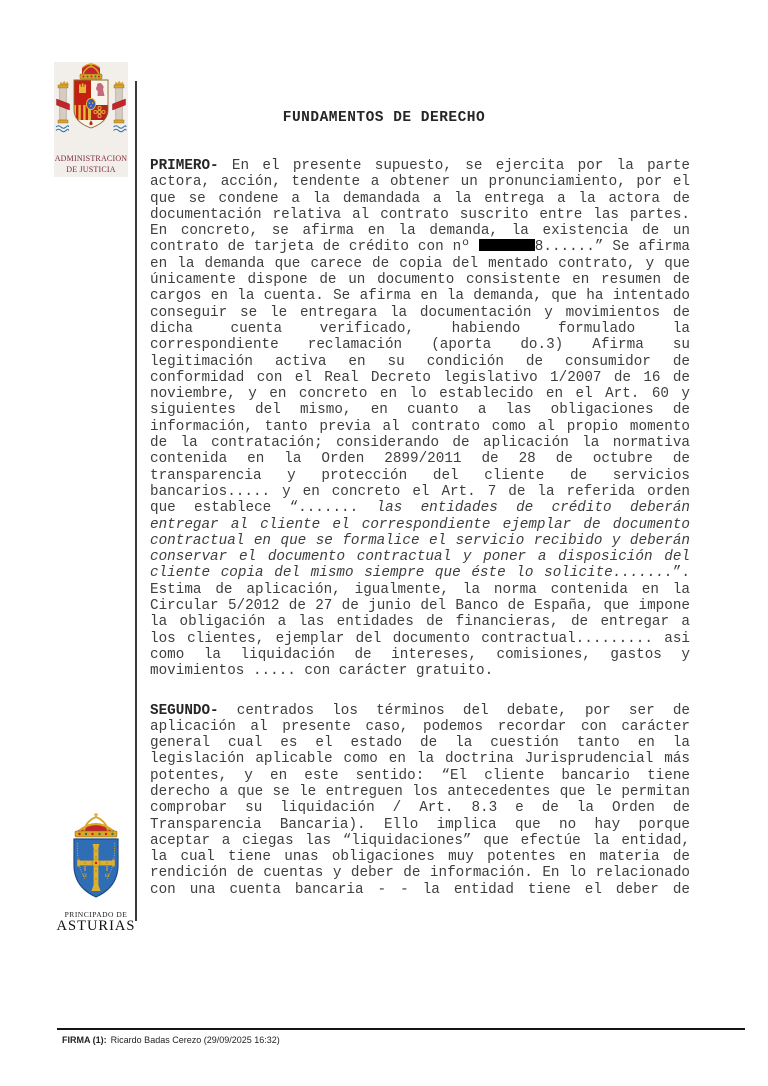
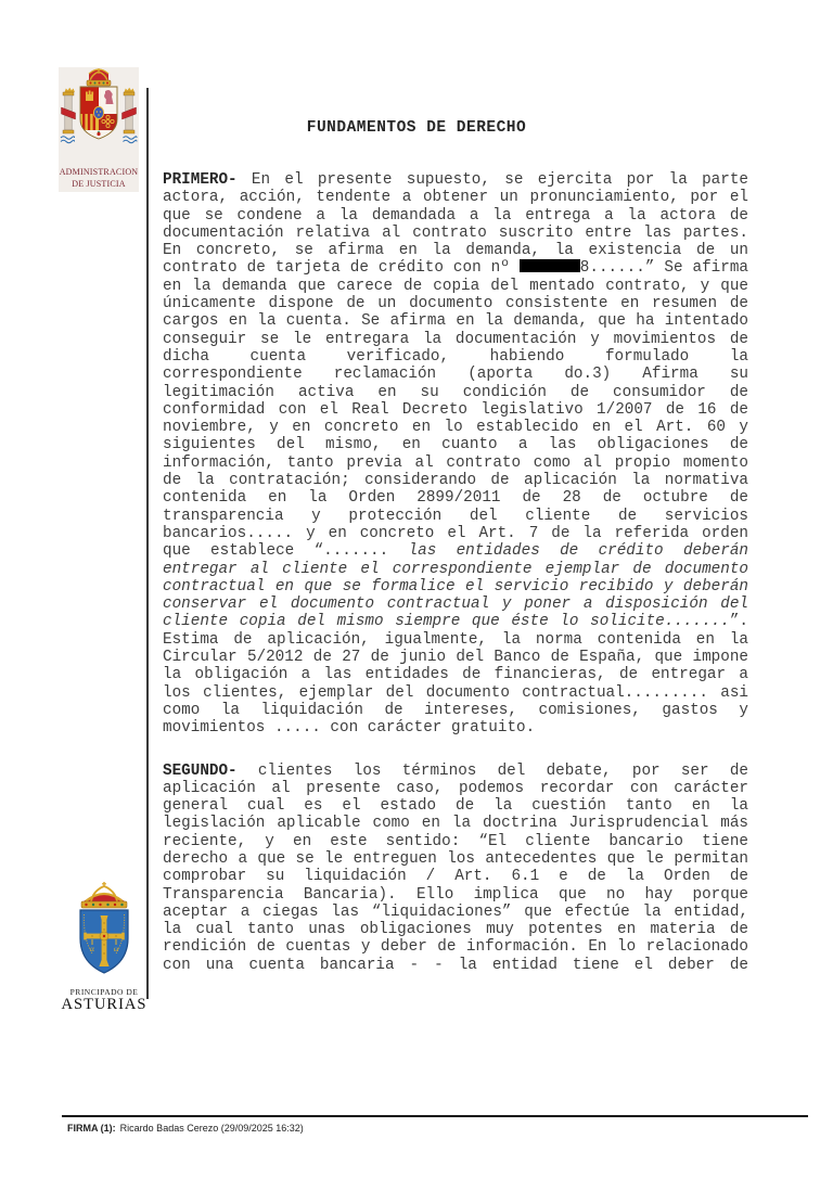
  ADMINISTRACION
  DE JUSTICIA
  FUNDAMENTOS DE DERECHO
  PRIMERO- En el presente supuesto, se ejercita por la parte
  actora, acción, tendente a obtener un pronunciamiento, por el
  que se condene a la demandada a la entrega a la actora de
  documentación relativa al contrato suscrito entre las partes.
  En concreto, se afirma en la demanda, la existencia de un
  contrato de tarjeta de crédito con nº 8......” Se afirma
  en la demanda que carece de copia del mentado contrato, y que
  únicamente dispone de un documento consistente en resumen de
  cargos en la cuenta. Se afirma en la demanda, que ha intentado
  conseguir se le entregara la documentación y movimientos de
  dicha cuenta verificado, habiendo formulado la
  correspondiente reclamación (aporta do.3) Afirma su
  legitimación activa en su condición de consumidor de
  conformidad con el Real Decreto legislativo 1/2007 de 16 de
  noviembre, y en concreto en lo establecido en el Art. 60 y
  siguientes del mismo, en cuanto a las obligaciones de
  información, tanto previa al contrato como al propio momento
  de la contratación; considerando de aplicación la normativa
  contenida en la Orden 2899/2011 de 28 de octubre de
  transparencia y protección del cliente de servicios
  bancarios..... y en concreto el Art. 7 de la referida orden
  que establece “....... las entidades de crédito deberán
  entregar al cliente el correspondiente ejemplar de documento
  contractual en que se formalice el servicio recibido y deberán
  conservar el documento contractual y poner a disposición del
  cliente copia del mismo siempre que éste lo solicite.......”.
  Estima de aplicación, igualmente, la norma contenida en la
  Circular 5/2012 de 27 de junio del Banco de España, que impone
  la obligación a las entidades de financieras, de entregar a
  los clientes, ejemplar del documento contractual......... asi
  como la liquidación de intereses, comisiones, gastos y
  movimientos ..... con carácter gratuito.
- SEGUNDO- centrados los términos del debate, por ser de
+ SEGUNDO- clientes los términos del debate, por ser de
  aplicación al presente caso, podemos recordar con carácter
  general cual es el estado de la cuestión tanto en la
  legislación aplicable como en la doctrina Jurisprudencial más
- potentes, y en este sentido: “El cliente bancario tiene
+ reciente, y en este sentido: “El cliente bancario tiene
  derecho a que se le entreguen los antecedentes que le permitan
- comprobar su liquidación / Art. 8.3 e de la Orden de
+ comprobar su liquidación / Art. 6.1 e de la Orden de
  Transparencia Bancaria). Ello implica que no hay porque
  aceptar a ciegas las “liquidaciones” que efectúe la entidad,
- la cual tiene unas obligaciones muy potentes en materia de
+ la cual tanto unas obligaciones muy potentes en materia de
  rendición de cuentas y deber de información. En lo relacionado
  con una cuenta bancaria - - la entidad tiene el deber de
  α
  ω
  PRINCIPADO DE
  ASTURIAS
  FIRMA (1): Ricardo Badas Cerezo (29/09/2025 16:32)
